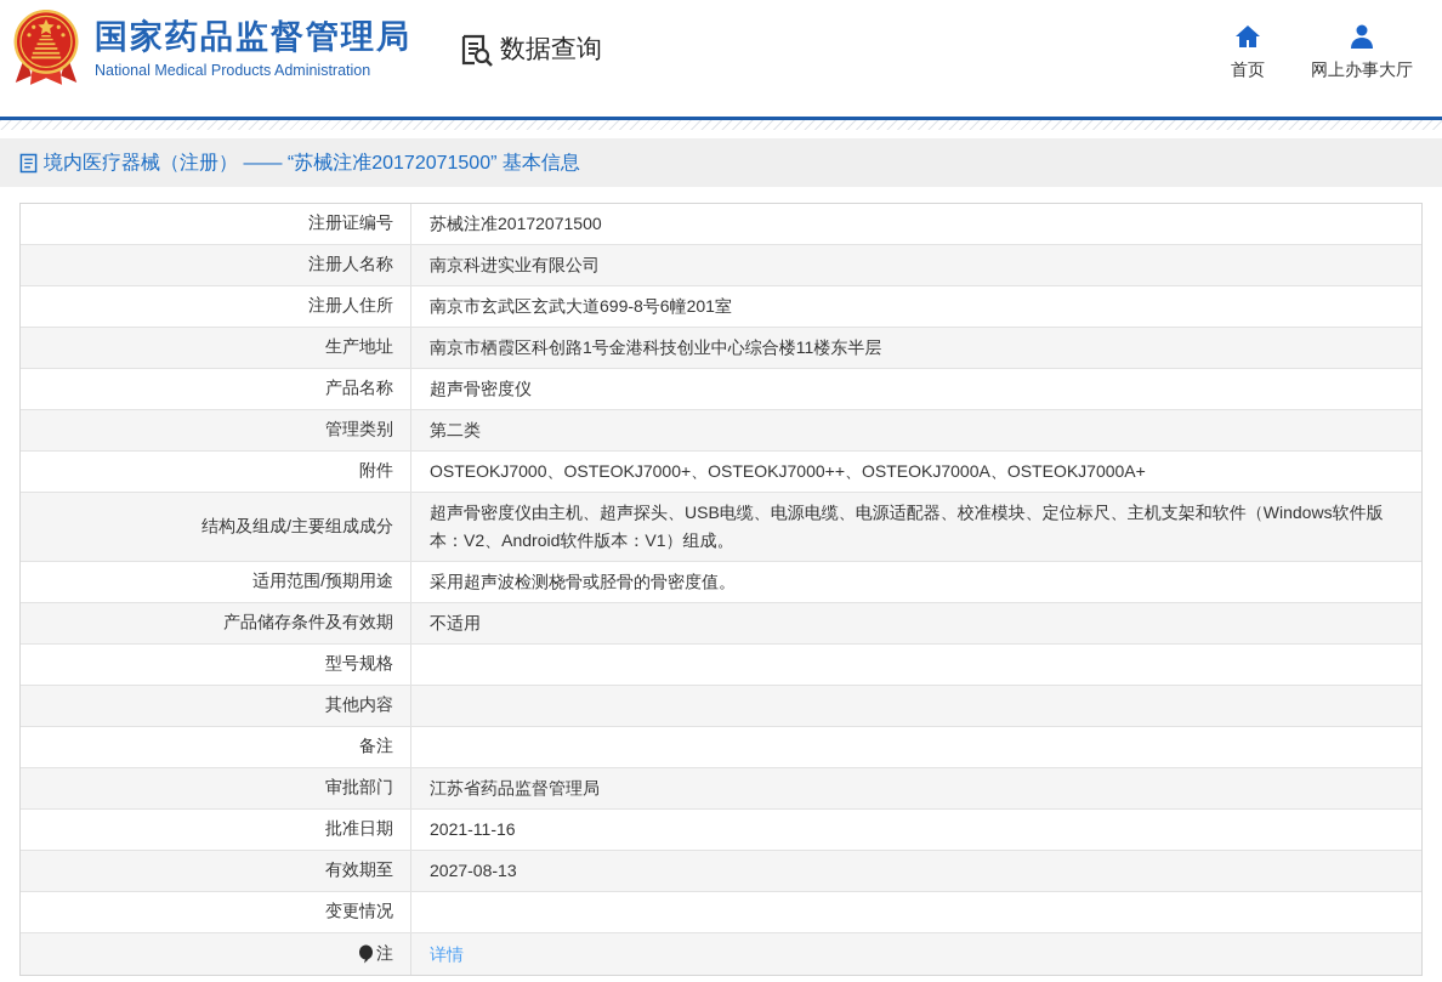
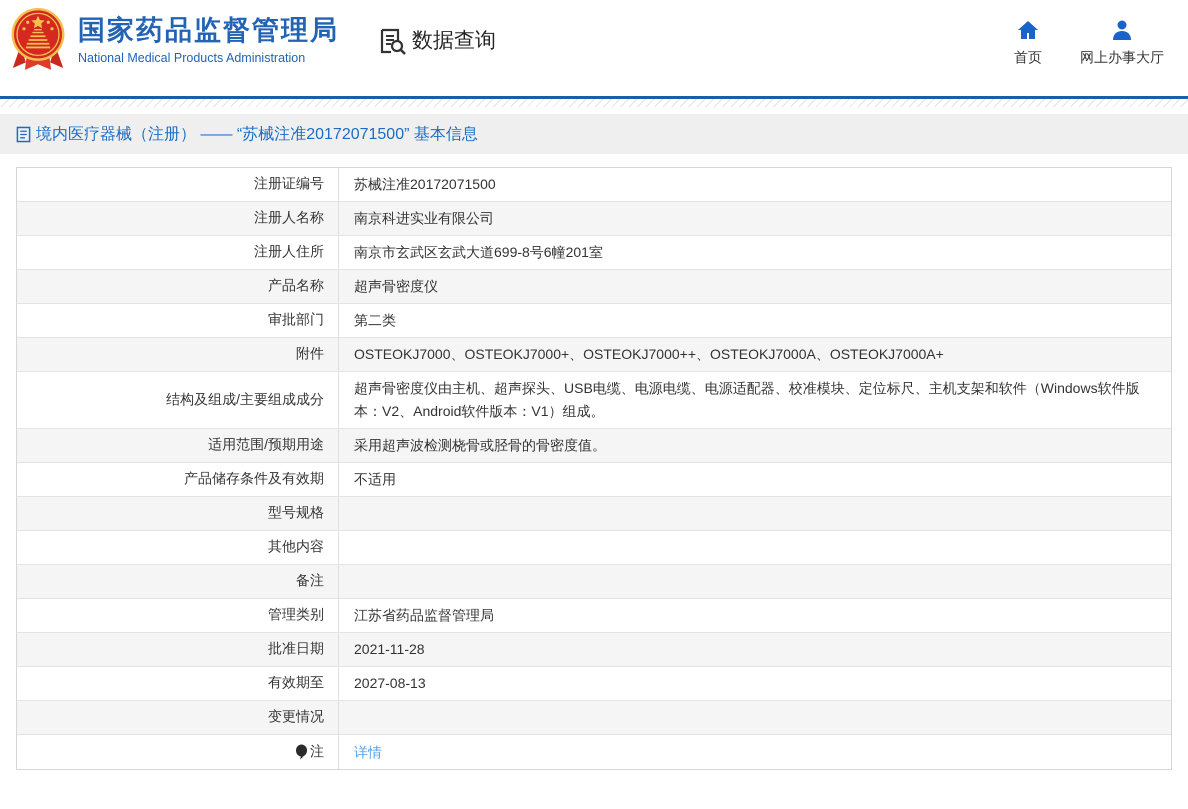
  国家药品监督管理局
  National Medical Products Administration
  数据查询
  首页
  网上办事大厅
  境内医疗器械（注册） —— “苏械注准20172071500” 基本信息
  注册证编号
  苏械注准20172071500
  注册人名称
  南京科进实业有限公司
  注册人住所
  南京市玄武区玄武大道699-8号6幢201室
- 生产地址
- 南京市栖霞区科创路1号金港科技创业中心综合楼11楼东半层
  产品名称
  超声骨密度仪
- 管理类别
+ 审批部门
  第二类
  附件
  OSTEOKJ7000、OSTEOKJ7000+、OSTEOKJ7000++、OSTEOKJ7000A、OSTEOKJ7000A+
  结构及组成/主要组成成分
  超声骨密度仪由主机、超声探头、USB电缆、电源电缆、电源适配器、校准模块、定位标尺、主机支架和软件（Windows软件版本：V2、Android软件版本：V1）组成。
  适用范围/预期用途
  采用超声波检测桡骨或胫骨的骨密度值。
  产品储存条件及有效期
  不适用
  型号规格
  其他内容
  备注
- 审批部门
+ 管理类别
  江苏省药品监督管理局
  批准日期
- 2021-11-16
+ 2021-11-28
  有效期至
  2027-08-13
  变更情况
  注
  详情
